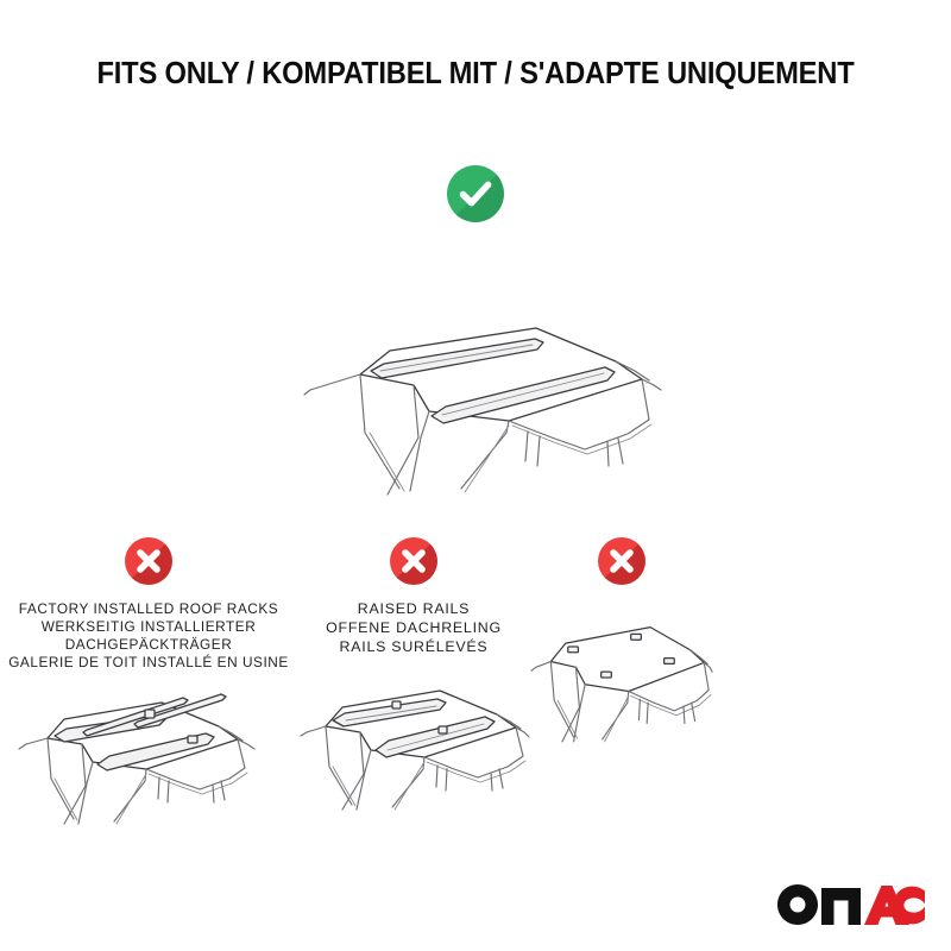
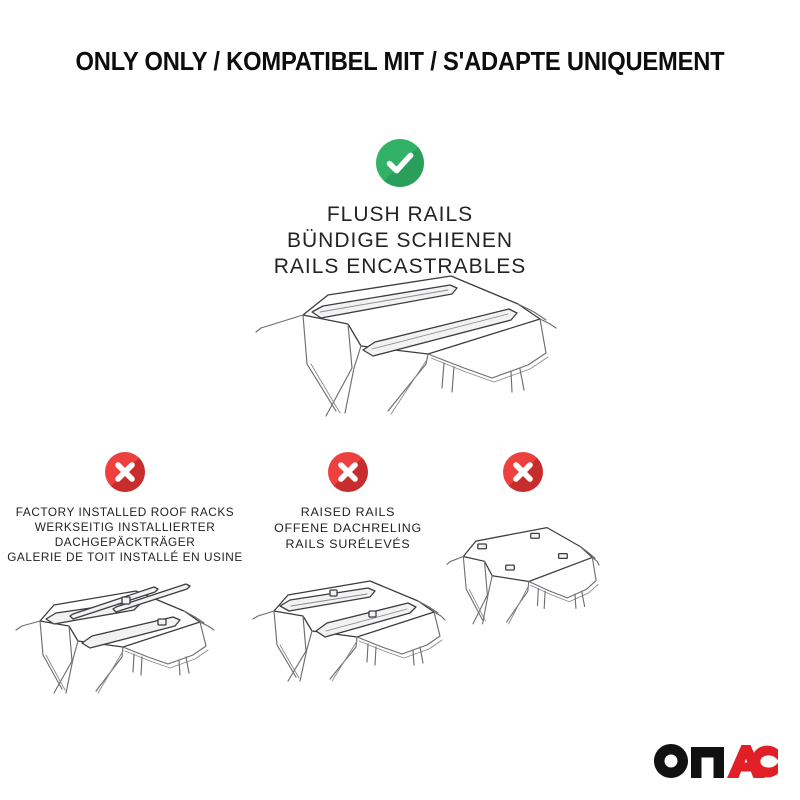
- FITS ONLY / KOMPATIBEL MIT / S'ADAPTE UNIQUEMENT
+ ONLY ONLY / KOMPATIBEL MIT / S'ADAPTE UNIQUEMENT
+ FLUSH RAILS
+ BÜNDIGE SCHIENEN
+ RAILS ENCASTRABLES
  FACTORY INSTALLED ROOF RACKS
  WERKSEITIG INSTALLIERTER
  DACHGEPÄCKTRÄGER
  GALERIE DE TOIT INSTALLÉ EN USINE
  RAISED RAILS
  OFFENE DACHRELING
  RAILS SURÉLEVÉS
